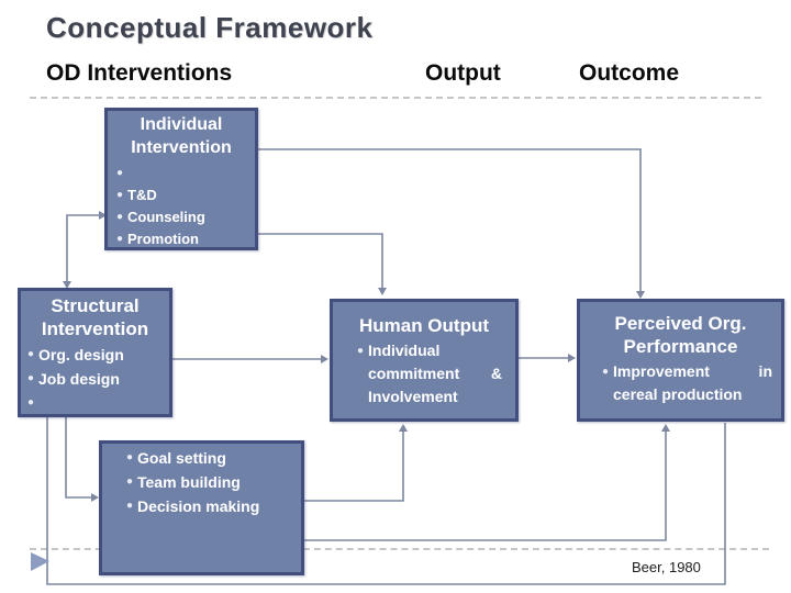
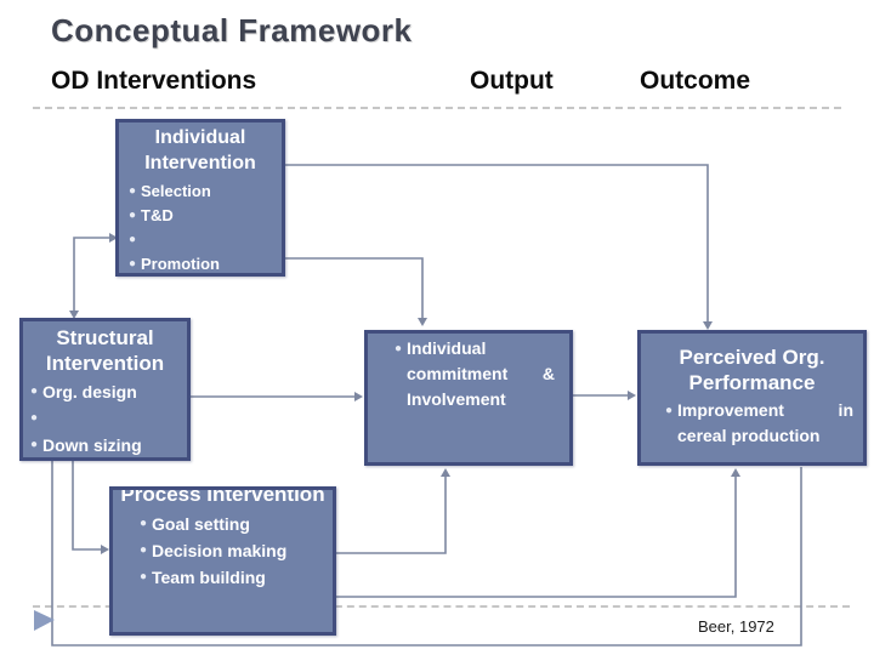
  Conceptual Framework
  OD Interventions
  Output
  Outcome
  Individual Intervention
  ●
+ Selection
  ●
  T&D
  ●
- Counseling
  ●
  Promotion
  Structural Intervention
  ●
  Org. design
  ●
- Job design
  ●
+ Down sizing
+ Process Intervention
  ●
  Goal setting
  ●
- Team building
+ Decision making
  ●
- Decision making
+ Team building
- Human Output
  ●
  Individual commitment & Involvement
  Perceived Org. Performance
  ●
  Improvement in cereal production
- Beer, 1980
+ Beer, 1972
